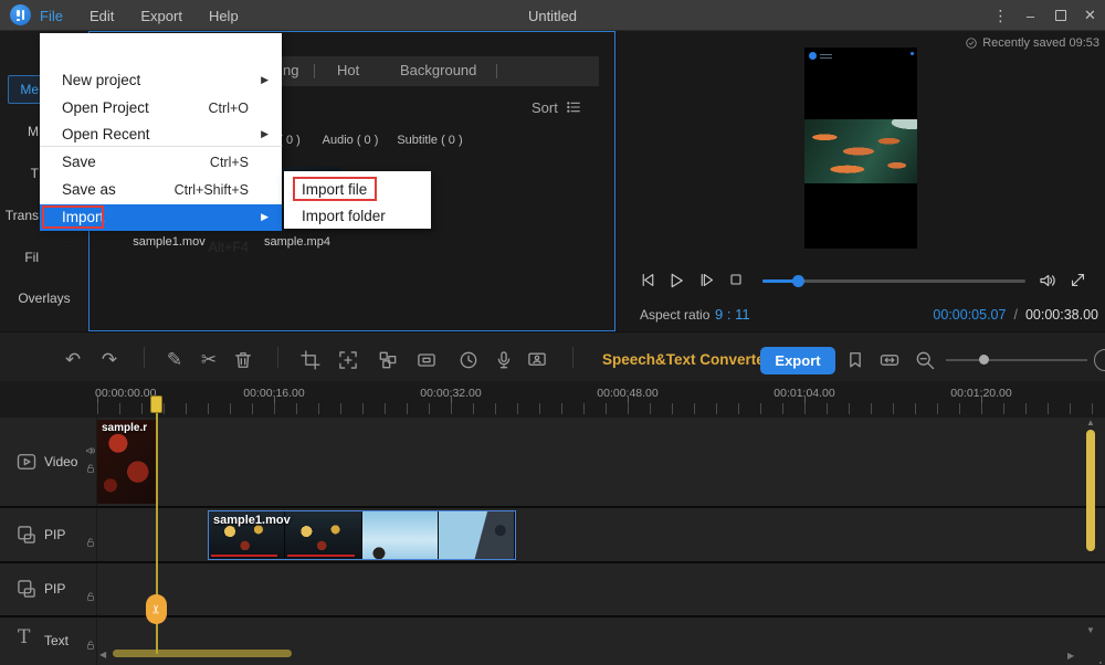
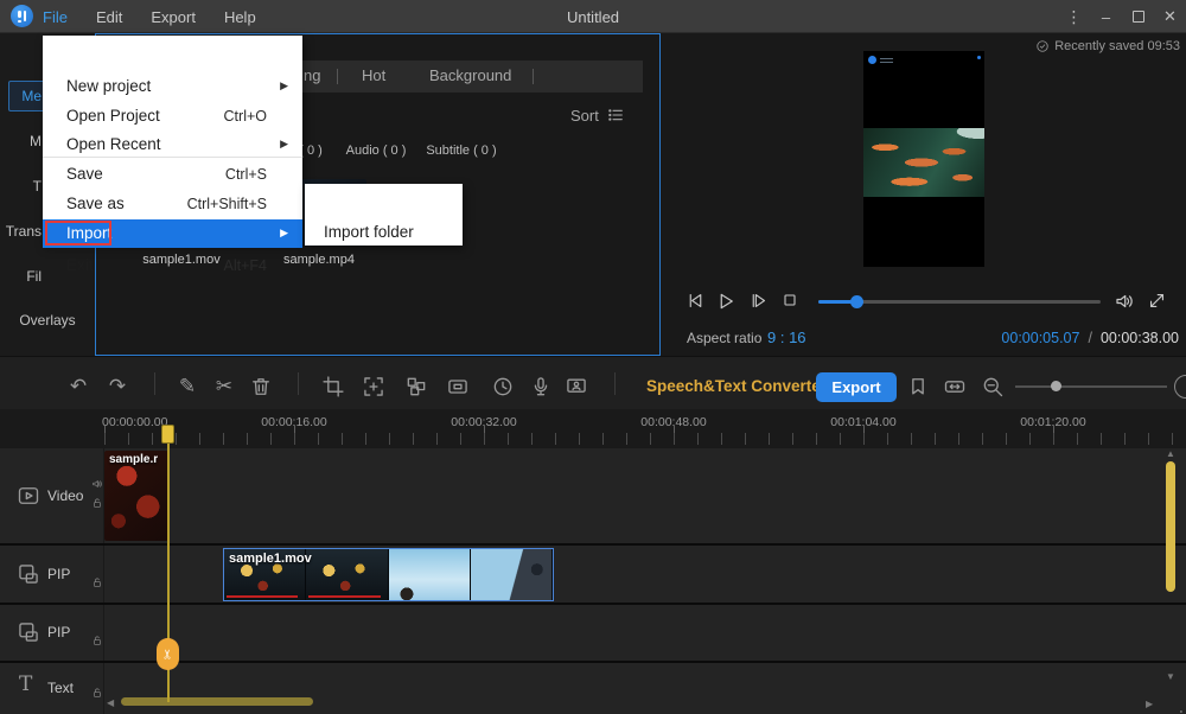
  Untitled
  File
  Edit
  Export
  Help
  ⋮
  –
  ✕
  Me
  M
  T
  Trans
  Fil
  Overlays
  ng
  Hot
  Background
  Sort
  Audio ( 0 )
  Subtitle ( 0 )
  sample1.mov
  sample.mp4
  Recently saved 09:53
  Aspect ratio
- 9 : 11
+ 9 : 16
  00:00:05.07
  /
  00:00:38.00
  ↶
  ↷
  ✎
  ✂
  Speech&Text Convert
  Export
  00:00:00.00
  00:00:16.00
  00:00:32.00
  00:00:48.00
  00:01:04.00
  00:01:20.00
  Video
  sample.r
  PIP
  sample1.mov
  PIP
  T
  Text
  ◀
  ▶
  ▲
  ▼
  ⋰
  New project
  ▶
  Open Project
  Ctrl+O
  Open Recent
  ▶
  Save
  Ctrl+S
  Save as
  Ctrl+Shift+S
  Import
  ▶
- Import file
  Import folder
